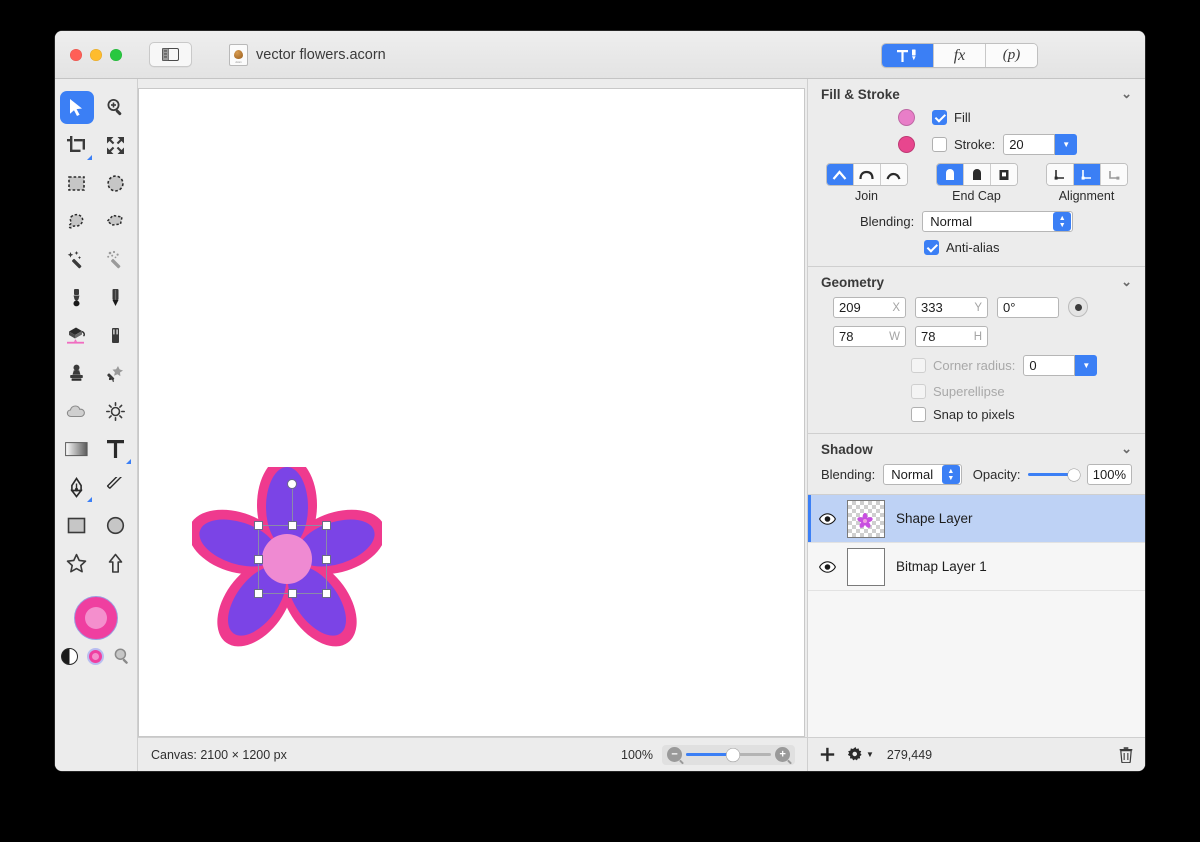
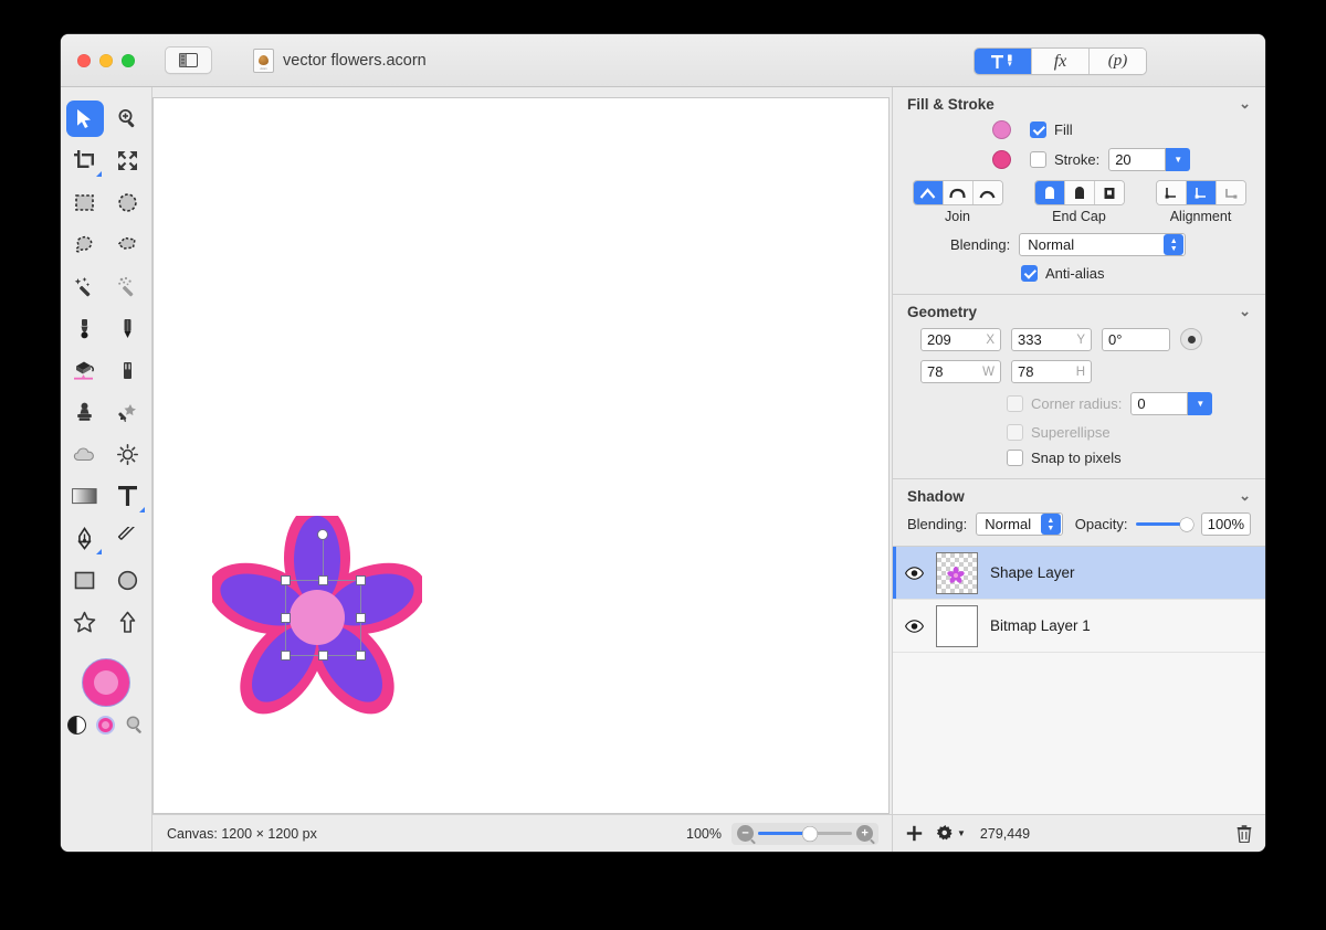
  vector flowers.acorn
  fx
  (p)
- Canvas: 2100 × 1200 px
+ Canvas: 1200 × 1200 px
  100%
  −
  +
  Fill & Stroke
  ⌄
  Fill
  Stroke:
  20
  ▼
  Join
  End Cap
  Alignment
  Blending:
  Normal
  Anti-alias
  Geometry
  ⌄
  209
  X
  333
  Y
  0°
  78
  W
  78
  H
  Corner radius:
  0
  ▼
  Superellipse
  Snap to pixels
  Shadow
  ⌄
  Blending:
  Normal
  Opacity:
  100%
  Shape Layer
  Bitmap Layer 1
  ▼
  279,449
